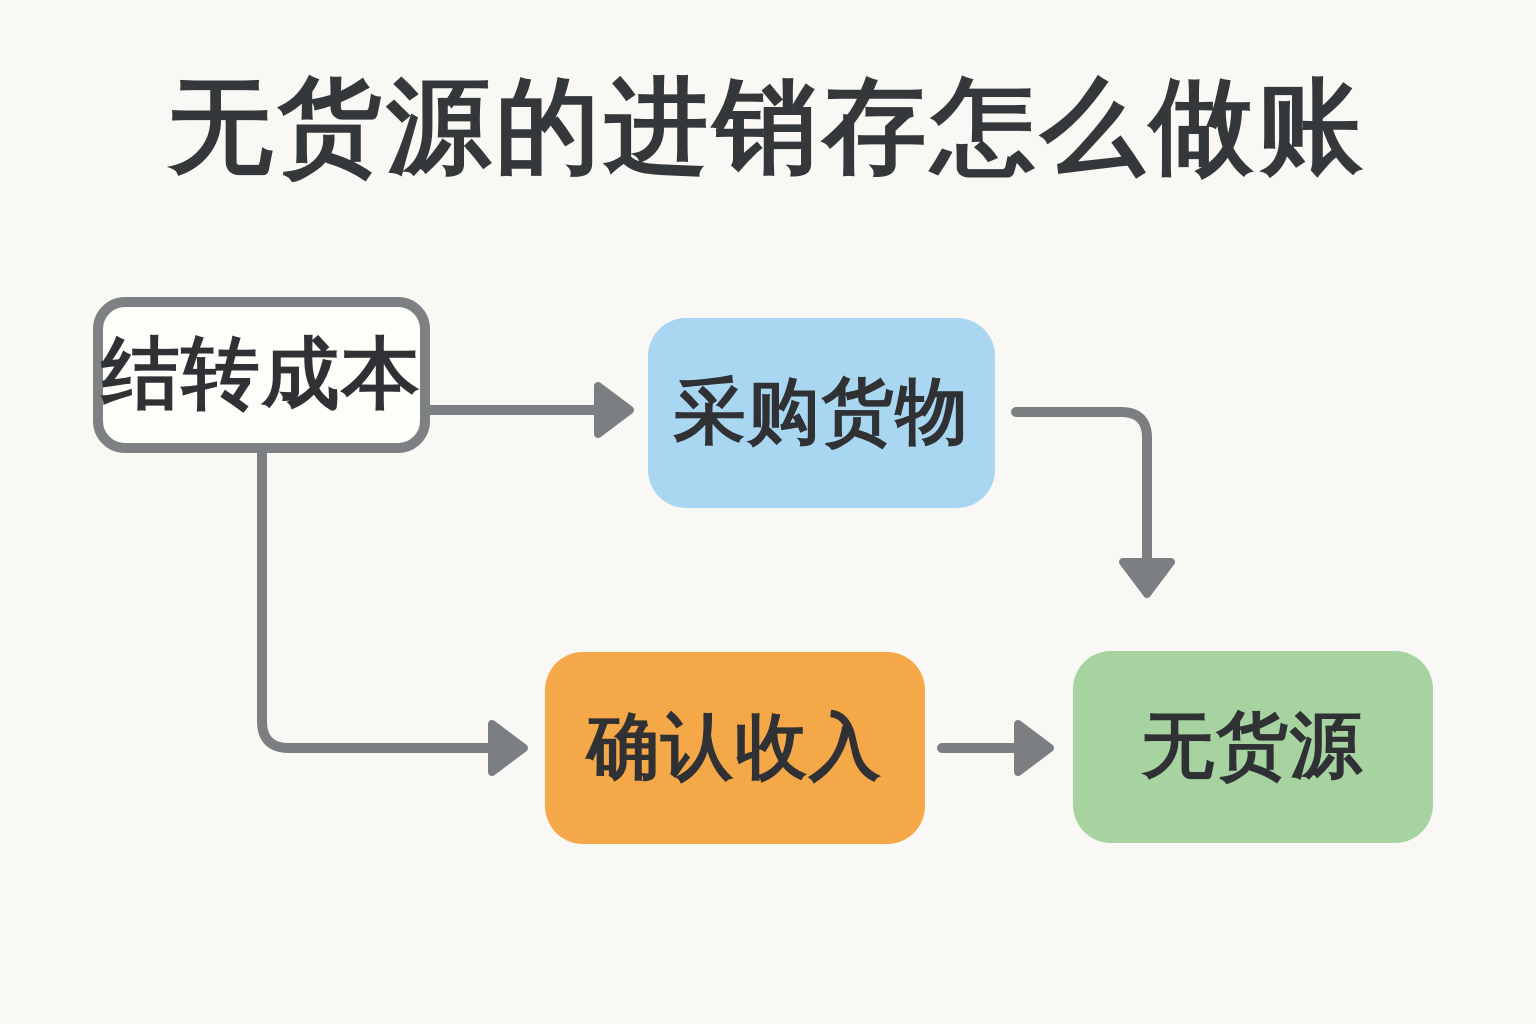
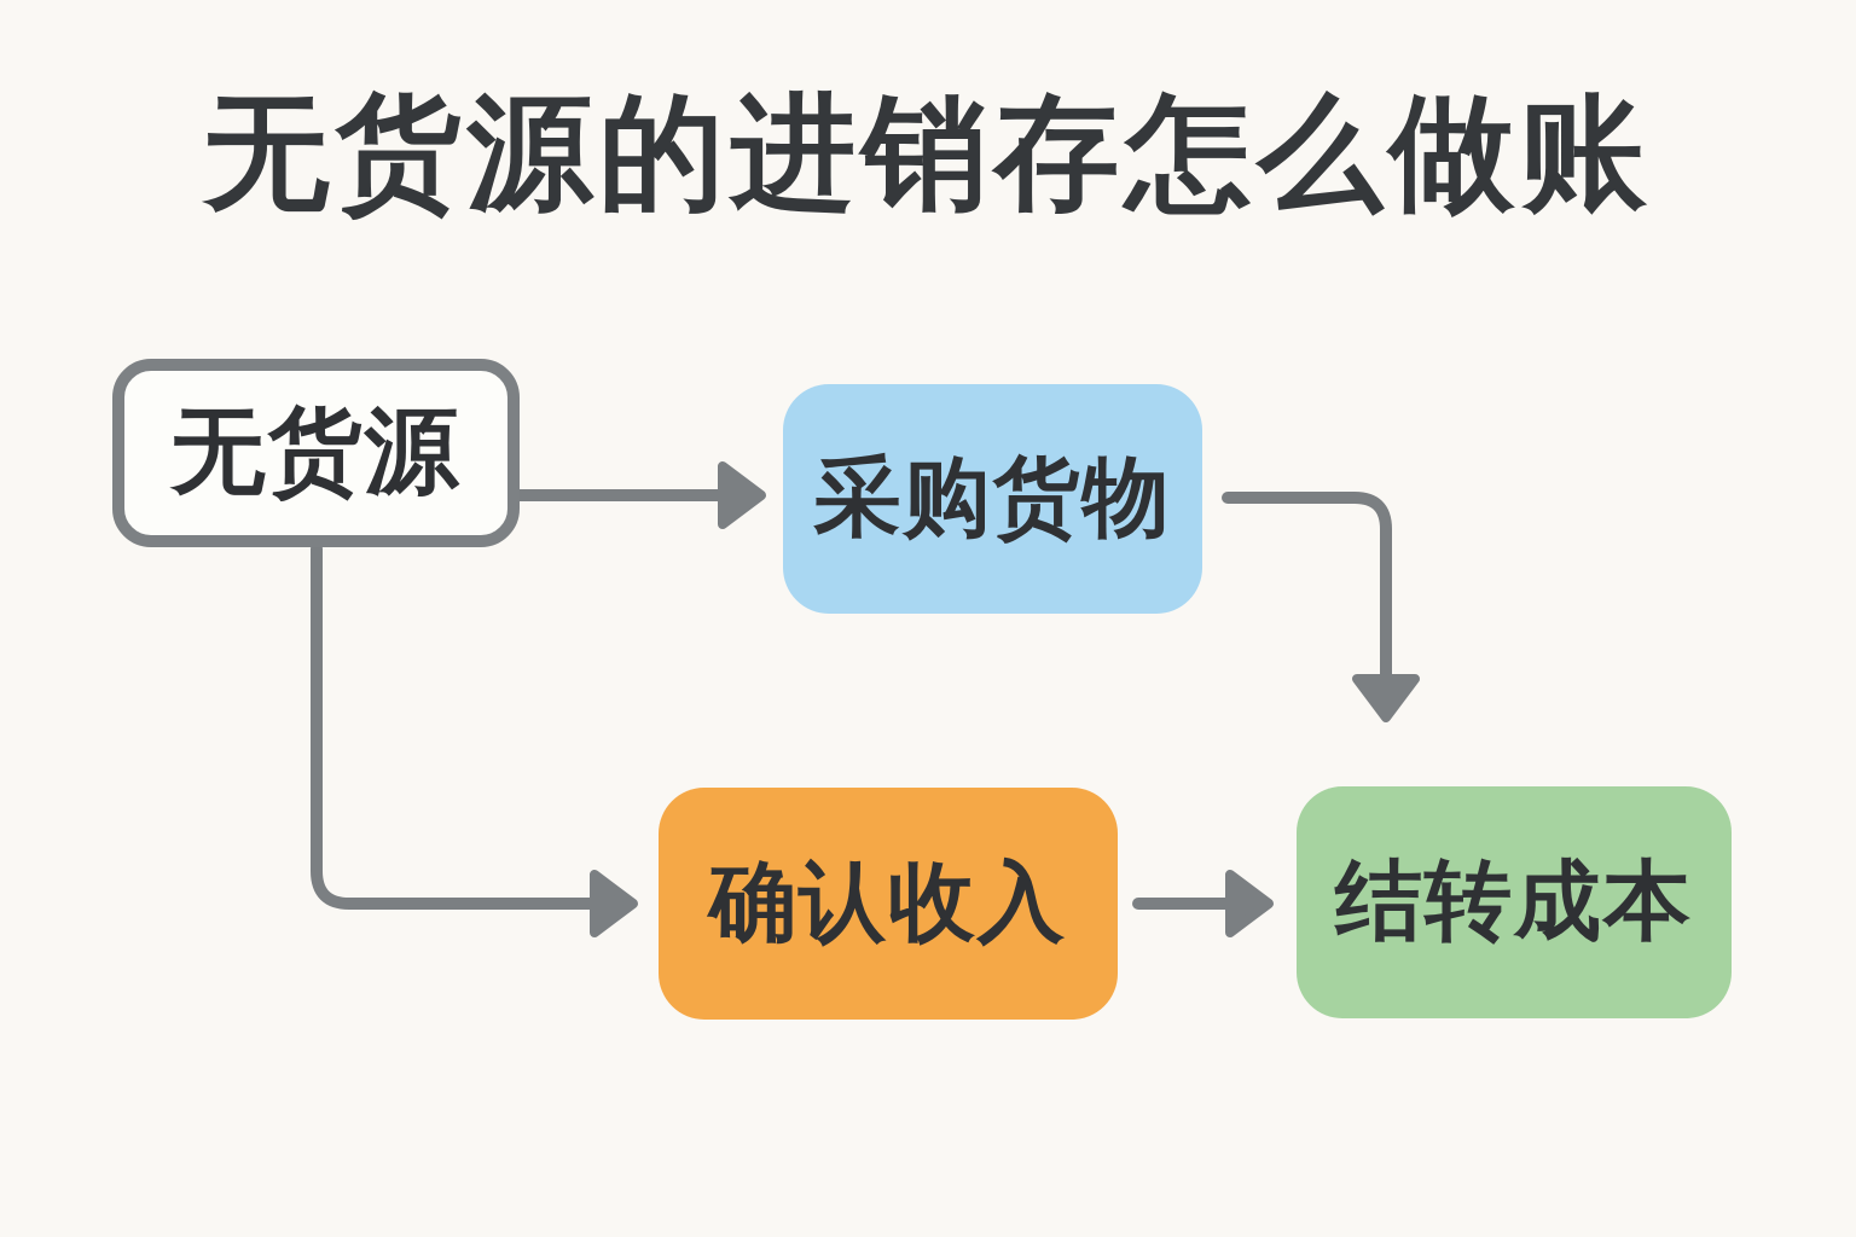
  无货源的进销存怎么做账
- 结转成本
+ 无货源
  采购货物
  确认收入
- 无货源
+ 结转成本
